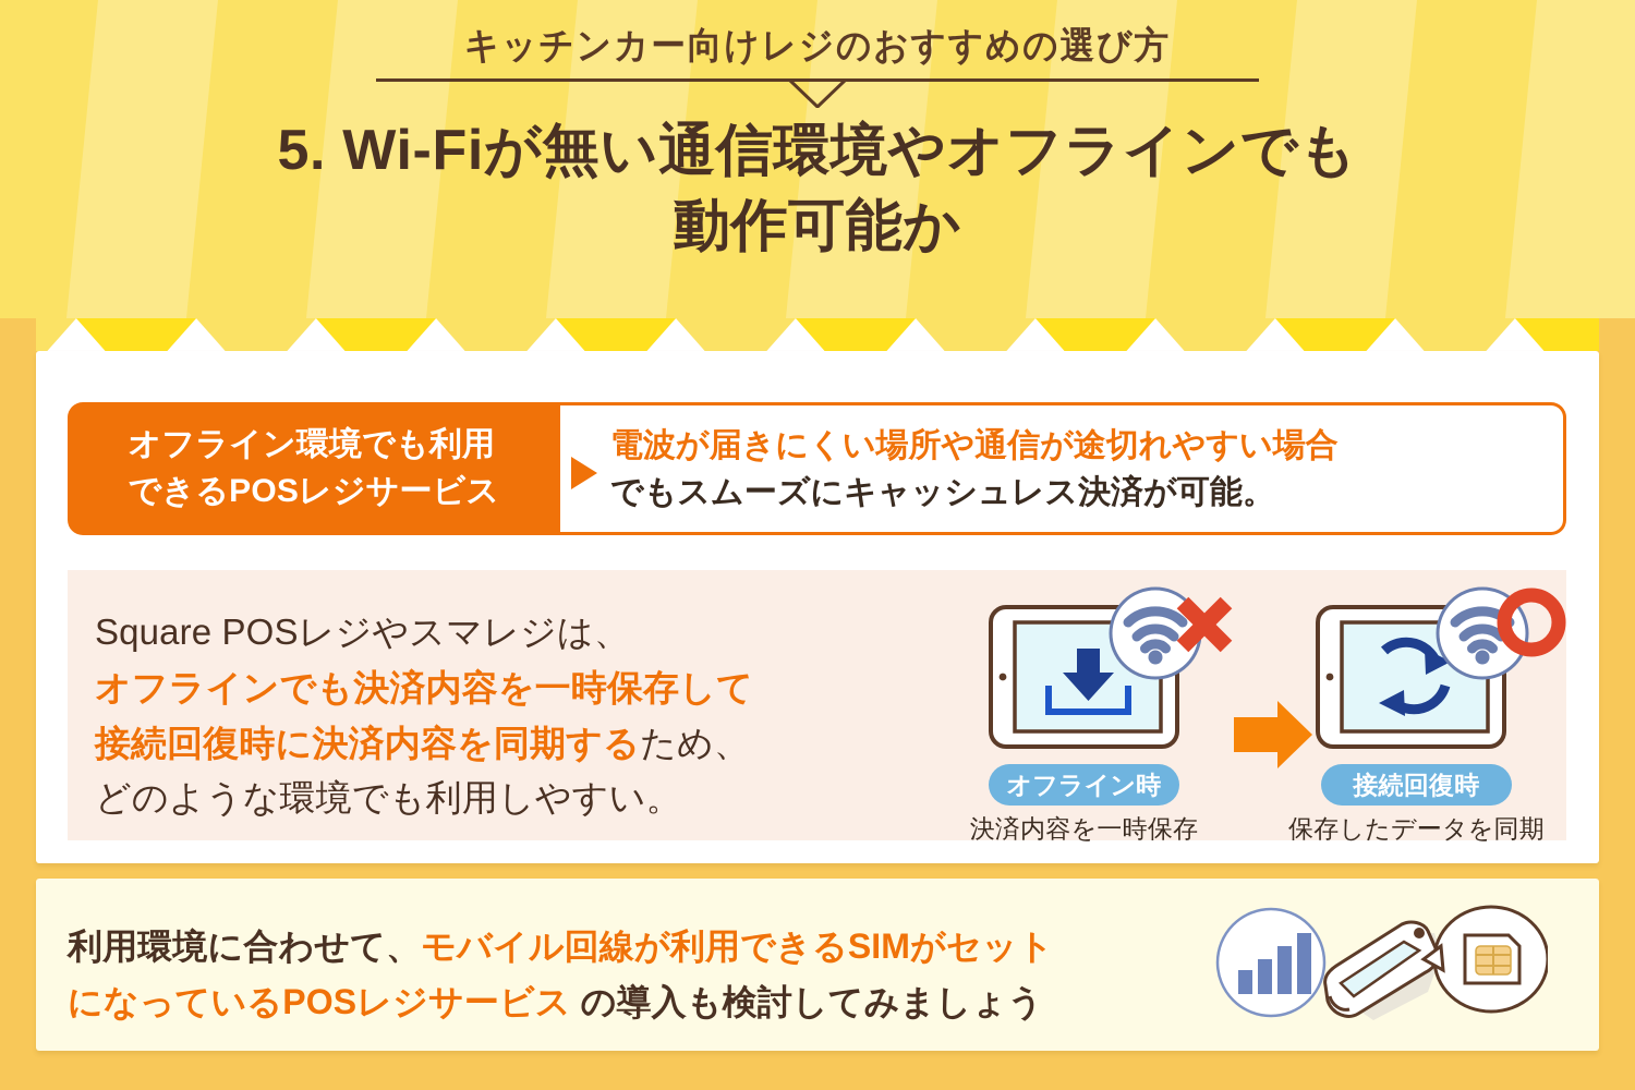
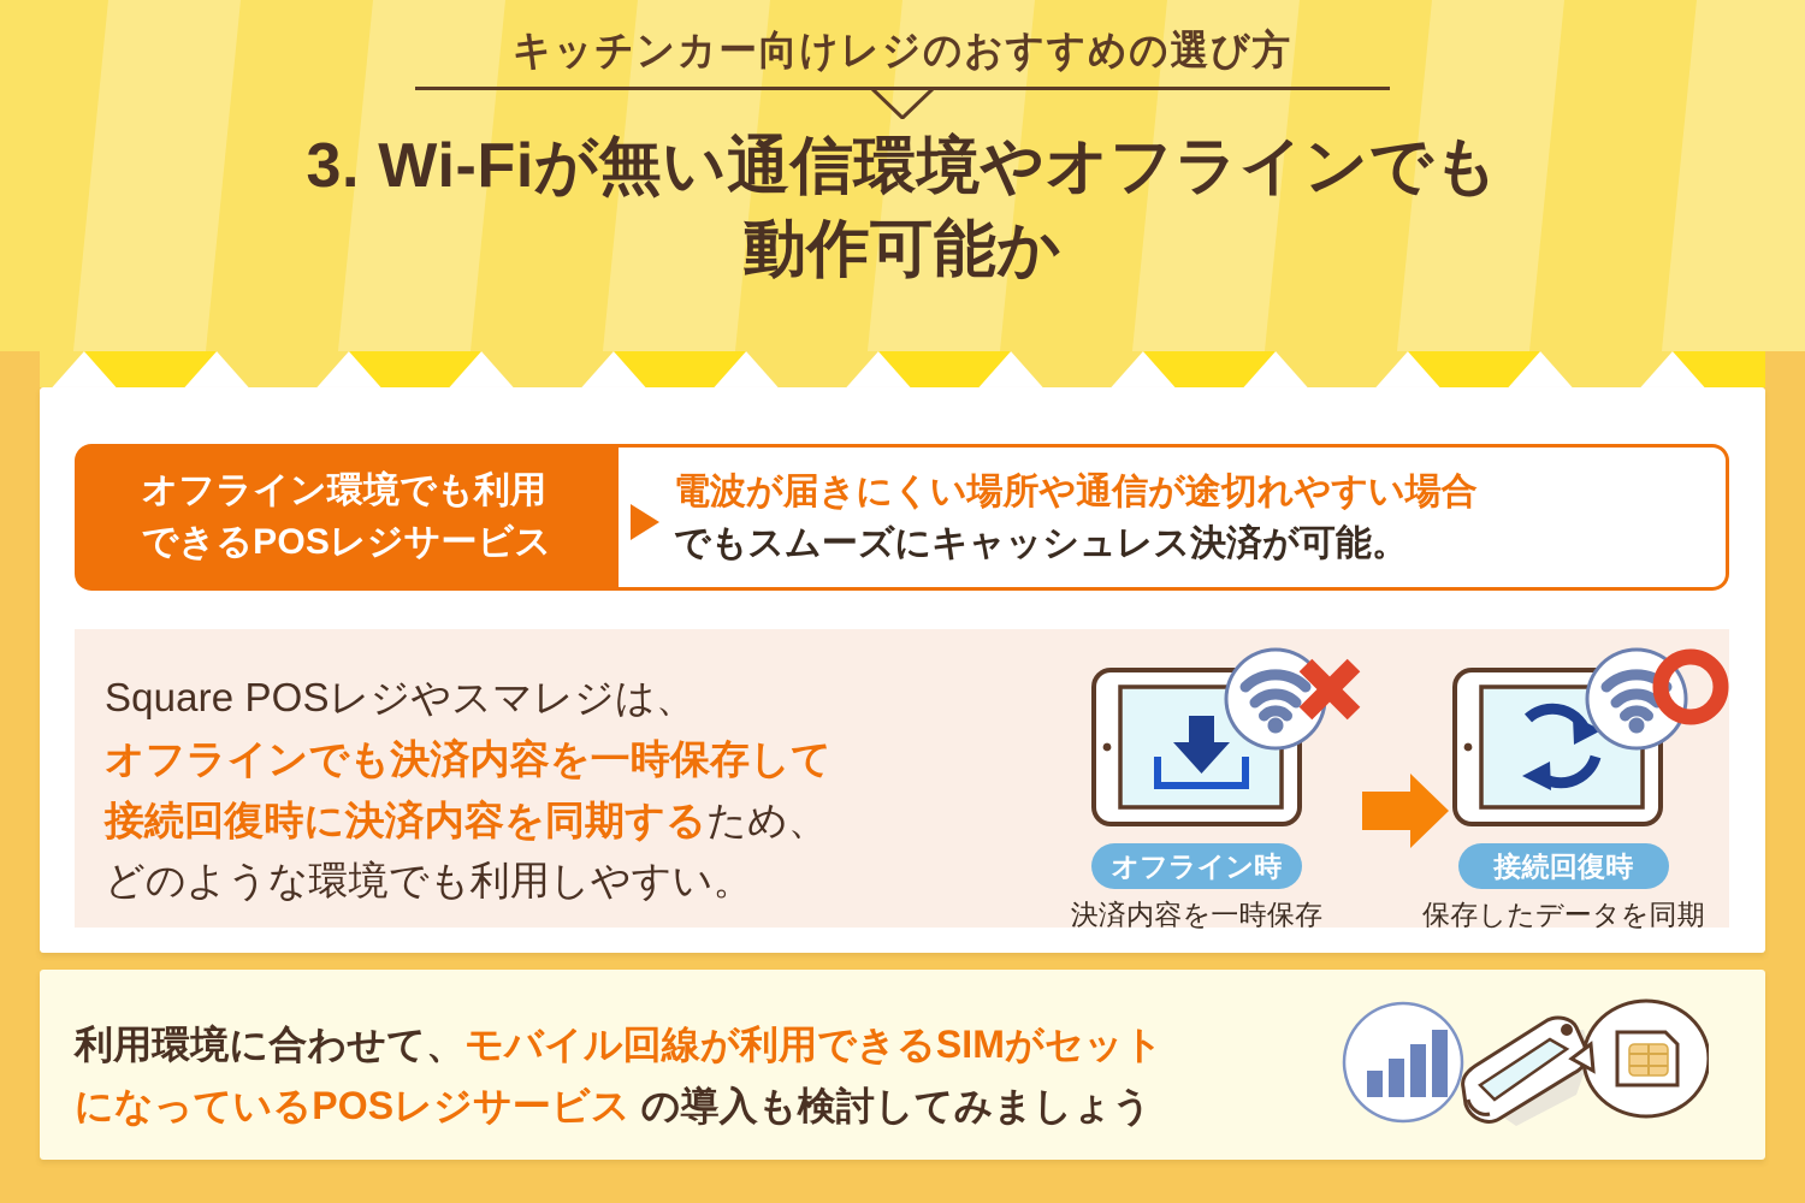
  キッチンカー向けレジのおすすめの選び方
- 5. Wi-Fiが無い通信環境やオフラインでも
+ 3. Wi-Fiが無い通信環境やオフラインでも
  動作可能か
  オフライン環境でも利用
  できるPOSレジサービス
  電波が届きにくい場所や通信が途切れやすい場合
  でもスムーズにキャッシュレス決済が可能。
  Square POSレジやスマレジは、
  オフラインでも決済内容を一時保存して
  接続回復時に決済内容を同期するため、
  どのような環境でも利用しやすい。
  オフライン時
  決済内容を一時保存
  接続回復時
  保存したデータを同期
  利用環境に合わせて、モバイル回線が利用できるSIMがセット
  になっているPOSレジサービス の導入も検討してみましょう
